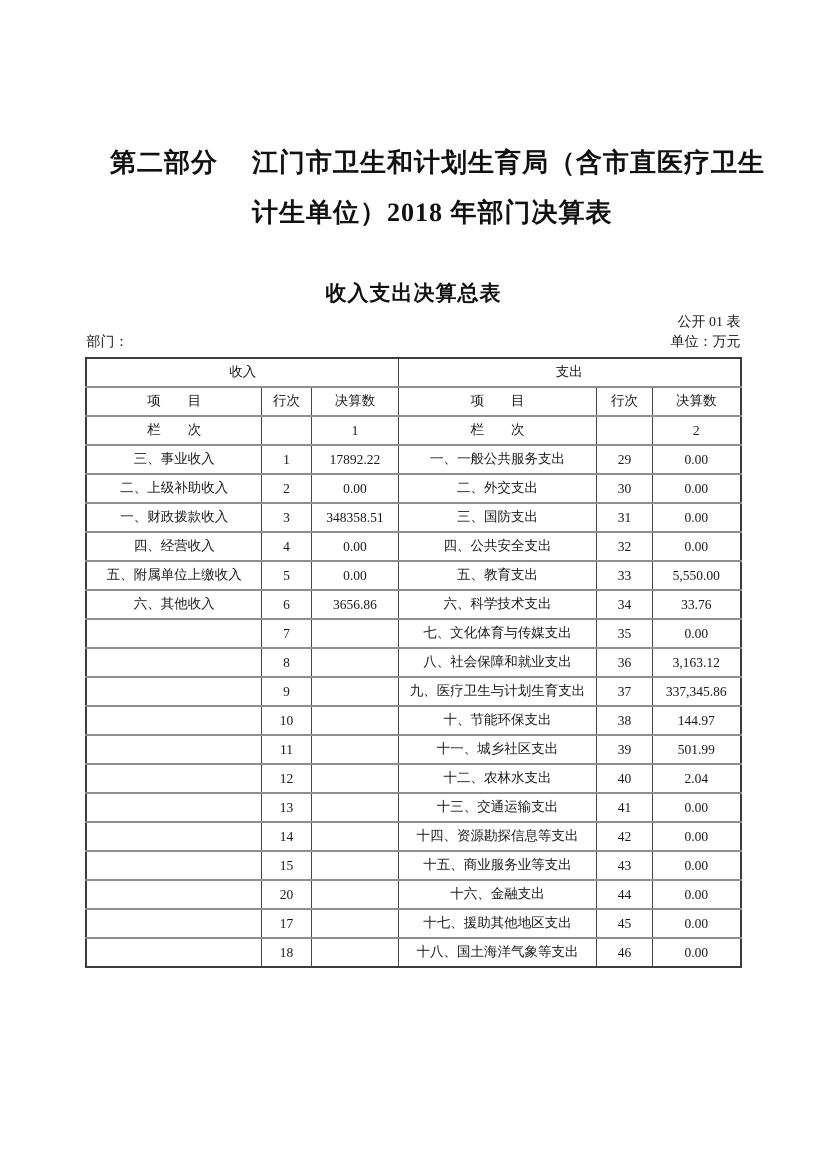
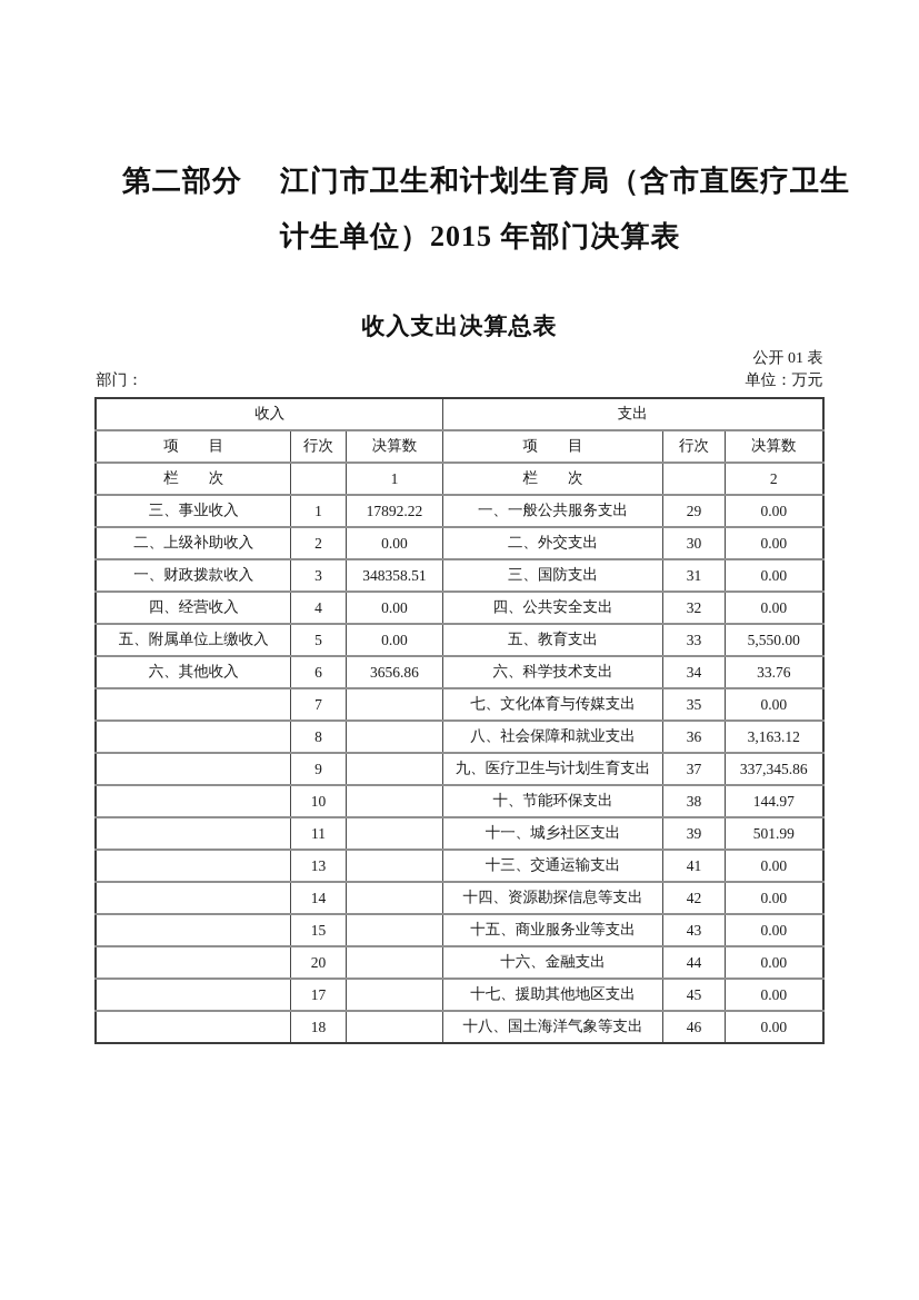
  第二部分
  江门市卫生和计划生育局（含市直医疗卫生
- 计生单位）2018 年部门决算表
+ 计生单位）2015 年部门决算表
  收入支出决算总表
  公开 01 表
  部门：
  单位：万元
  收入	支出
  项 目	行次	决算数	项 目	行次	决算数
  栏 次		1	栏 次		2
  三、事业收入	1	17892.22	一、一般公共服务支出	29	0.00
  二、上级补助收入	2	0.00	二、外交支出	30	0.00
  一、财政拨款收入	3	348358.51	三、国防支出	31	0.00
  四、经营收入	4	0.00	四、公共安全支出	32	0.00
  五、附属单位上缴收入	5	0.00	五、教育支出	33	5,550.00
  六、其他收入	6	3656.86	六、科学技术支出	34	33.76
  	7		七、文化体育与传媒支出	35	0.00
  	8		八、社会保障和就业支出	36	3,163.12
  	9		九、医疗卫生与计划生育支出	37	337,345.86
  	10		十、节能环保支出	38	144.97
  	11		十一、城乡社区支出	39	501.99
- 	12		十二、农林水支出	40	2.04
  	13		十三、交通运输支出	41	0.00
  	14		十四、资源勘探信息等支出	42	0.00
  	15		十五、商业服务业等支出	43	0.00
  	20		十六、金融支出	44	0.00
  	17		十七、援助其他地区支出	45	0.00
  	18		十八、国土海洋气象等支出	46	0.00
